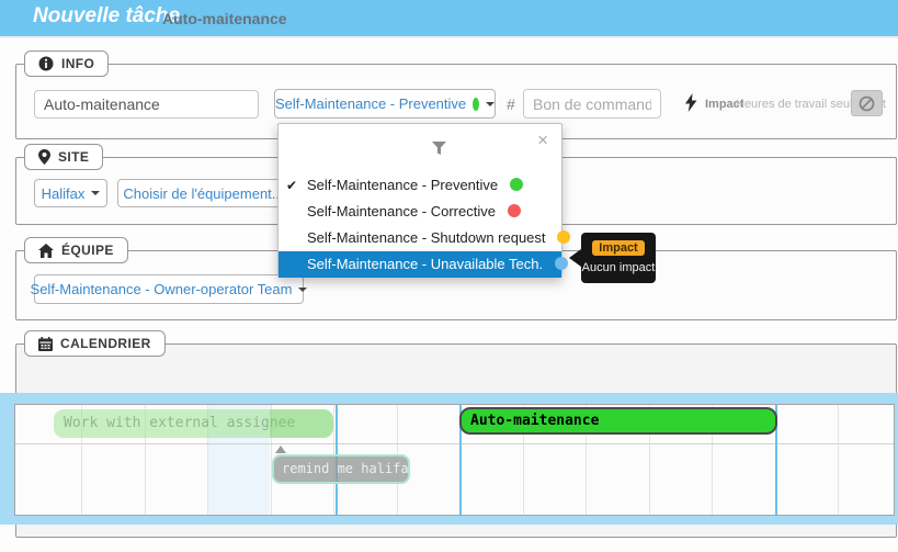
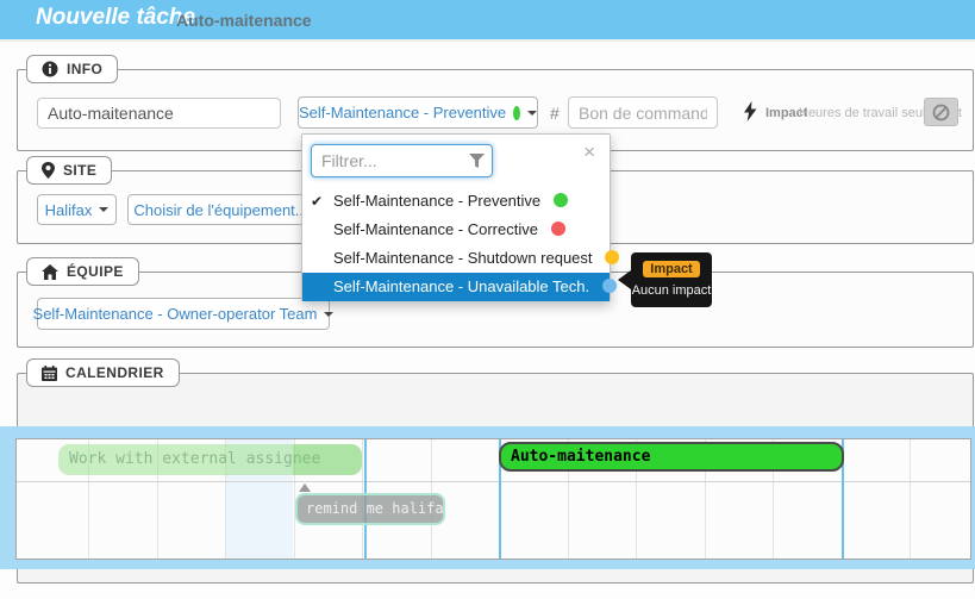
  Nouvelle tâche
  Auto-maitenance
  INFO
  Auto-maitenance
  Self-Maintenance - Preventive
  #
  Bon de command
  Impact
  Heures de travail seut
  SITE
  Halifax
  Choisir de l'équipement.
  ÉQUIPE
  Self-Maintenance - Owner-operator Team
  CALENDRIER
  Work with external assignee
  Auto-maitenance
  remind me halifa
+ Filtrer...
  ×
  ✔
  Self-Maintenance - Preventive
  Self-Maintenance - Corrective
  Self-Maintenance - Shutdown request
  Self-Maintenance - Unavailable Tech.
  Impact
  Aucun impact
